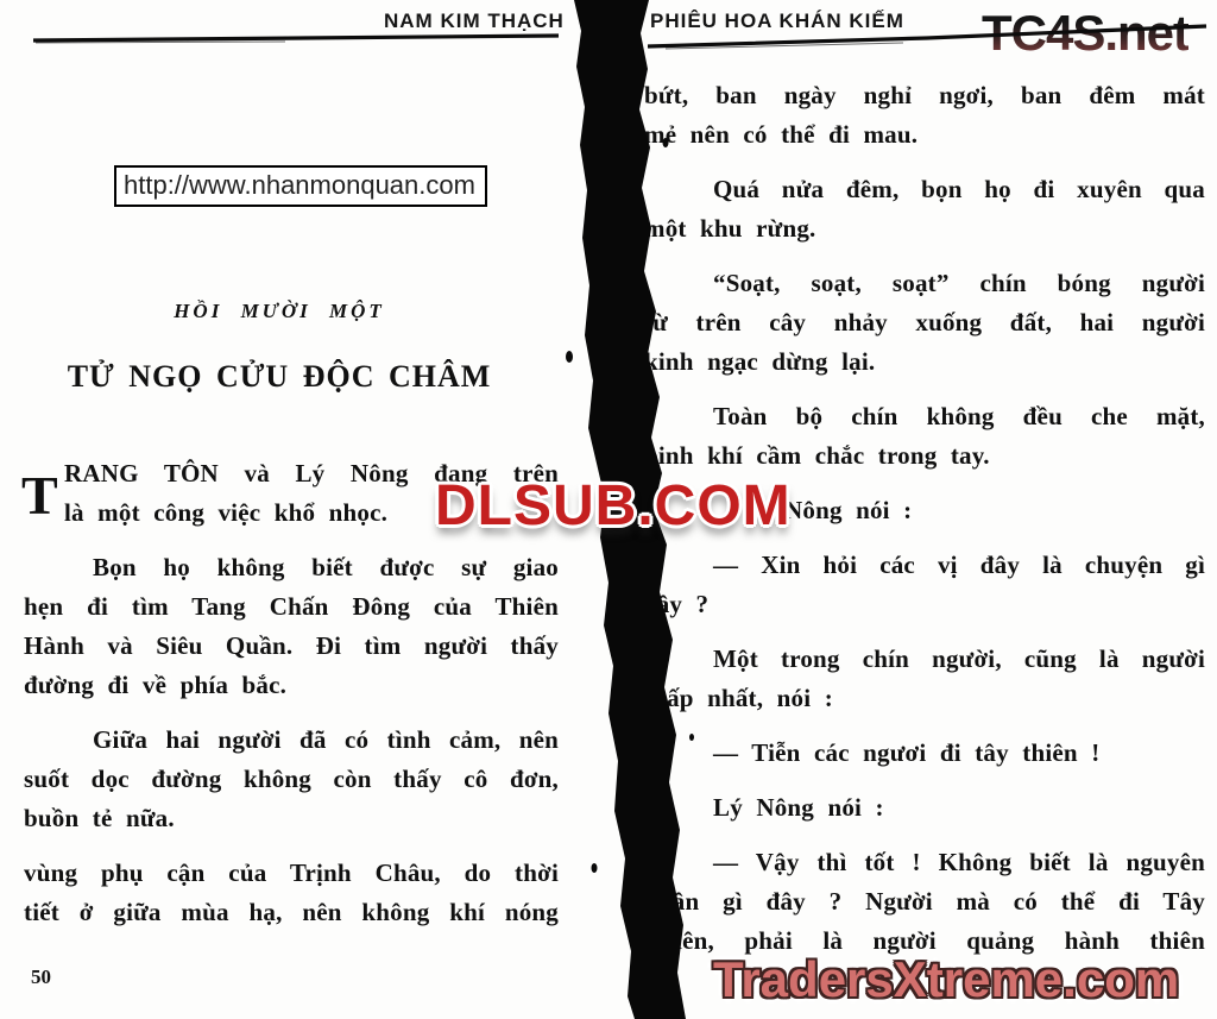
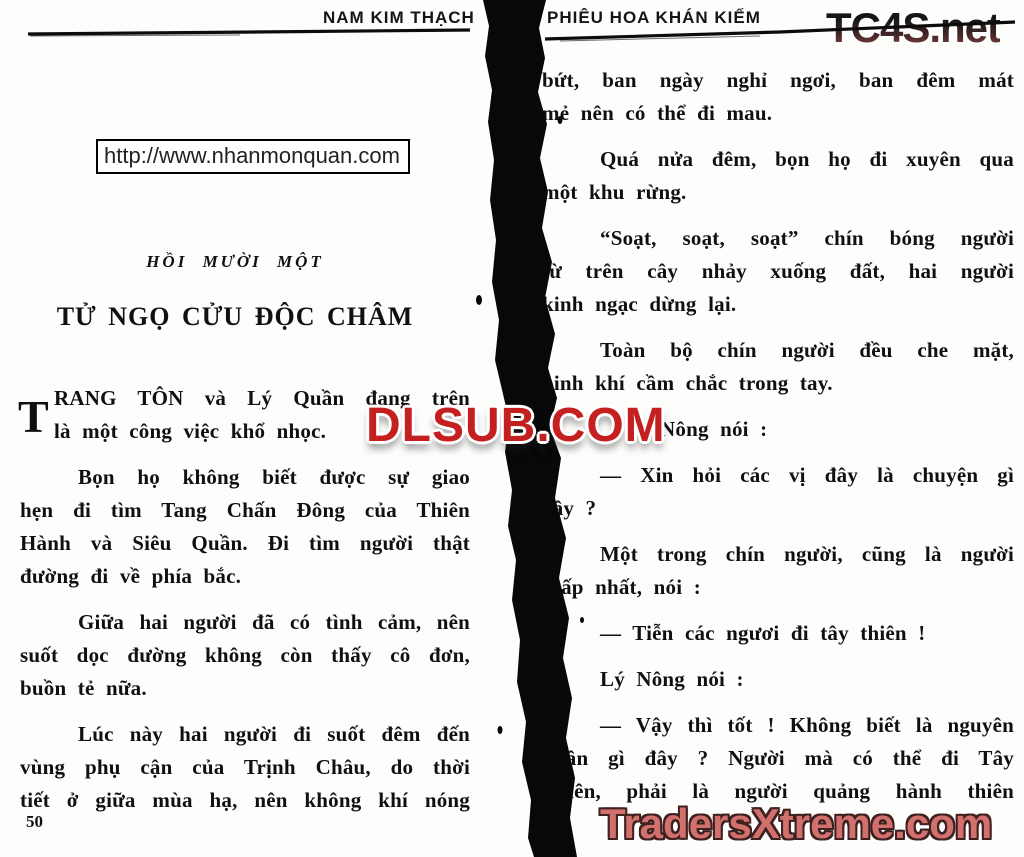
  NAM KIM THẠCH
  PHIÊU HOA KHÁN KIẾM
  http://www.nhanmonquan.com
  HỒI MƯỜI MỘT
  TỬ NGỌ CỬU ĐỘC CHÂM
  T
- RANG TÔN và Lý Nông đang trên
+ RANG TÔN và Lý Quần đang trên
  là một công việc khổ nhọc.
  Bọn họ không biết được sự giao
  hẹn đi tìm Tang Chấn Đông của Thiên
- Hành và Siêu Quần. Đi tìm người thấy
+ Hành và Siêu Quần. Đi tìm người thật
  đường đi về phía bắc.
  Giữa hai người đã có tình cảm, nên
  suốt dọc đường không còn thấy cô đơn,
  buồn tẻ nữa.
+ Lúc này hai người đi suốt đêm đến
  vùng phụ cận của Trịnh Châu, do thời
  tiết ở giữa mùa hạ, nên không khí nóng
  50
  bứt, ban ngày nghỉ ngơi, ban đêm mát
  mẻ nên có thể đi mau.
  Quá nửa đêm, bọn họ đi xuyên qua
  một khu rừng.
  “Soạt, soạt, soạt” chín bóng người
  ừ trên cây nhảy xuống đất, hai người
  kinh ngạc dừng lại.
- Toàn bộ chín không đều che mặt,
+ Toàn bộ chín người đều che mặt,
  inh khí cầm chắc trong tay.
  Nông nói :
  — Xin hỏi các vị đây là chuyện gì
  ậy ?
  Một trong chín người, cũng là người
  ấp nhất, nói :
  — Tiễn các ngươi đi tây thiên !
  Lý Nông nói :
  — Vậy thì tốt ! Không biết là nguyên
  ân gì đây ? Người mà có thể đi Tây
  ên, phải là người quảng hành thiên
  DLSUB.COM
  TradersXtreme.com
